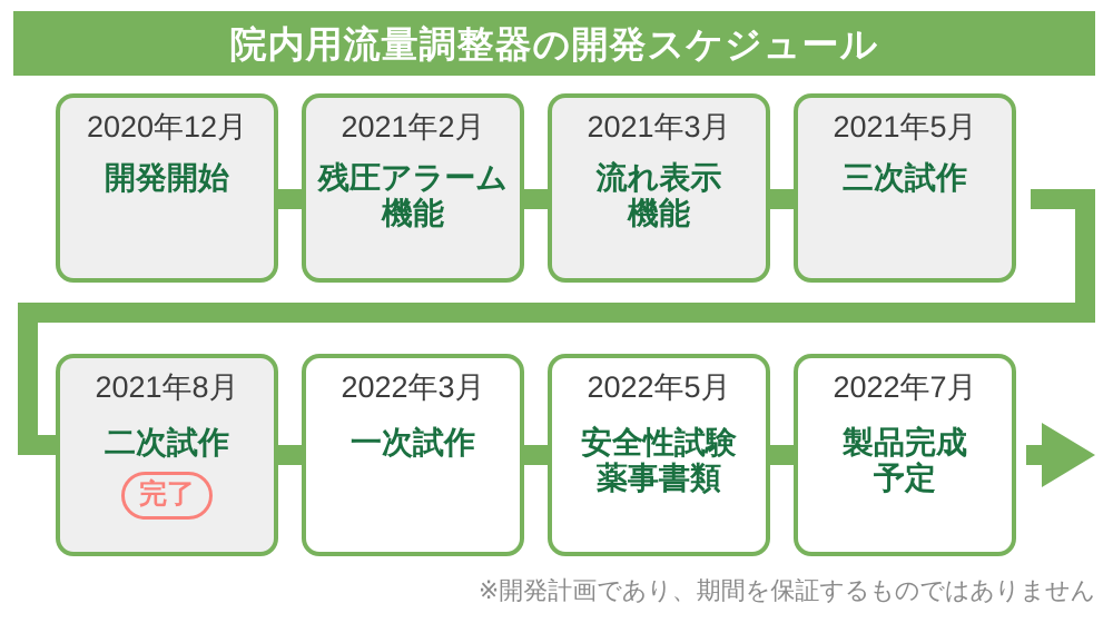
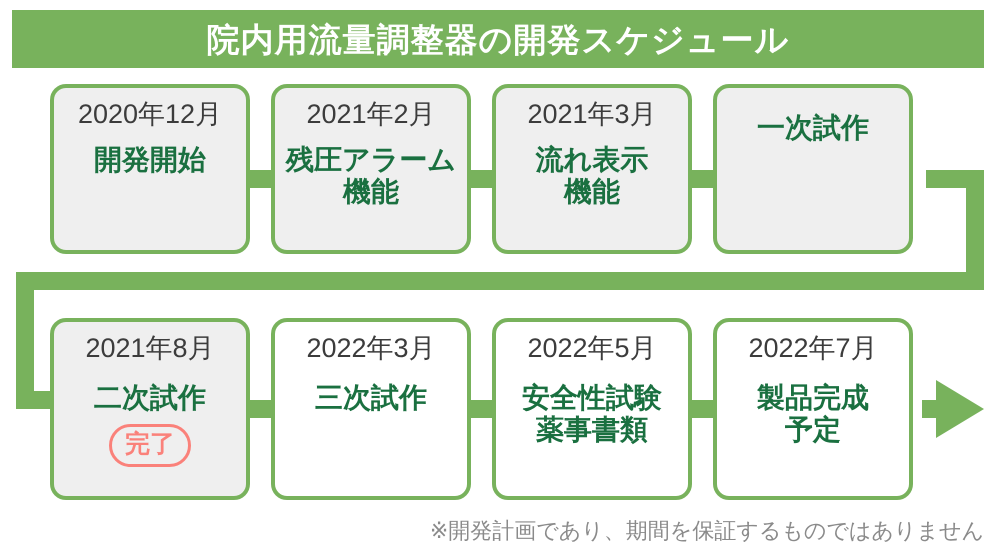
  院内用流量調整器の開発スケジュール
  2020年12月
  開発開始
  2021年2月
  残圧アラーム
  機能
  2021年3月
  流れ表示
  機能
- 2021年5月
- 三次試作
+ 一次試作
  2021年8月
  二次試作
  完了
  2022年3月
- 一次試作
+ 三次試作
  2022年5月
  安全性試験
  薬事書類
  2022年7月
  製品完成
  予定
  ※開発計画であり、期間を保証するものではありません
